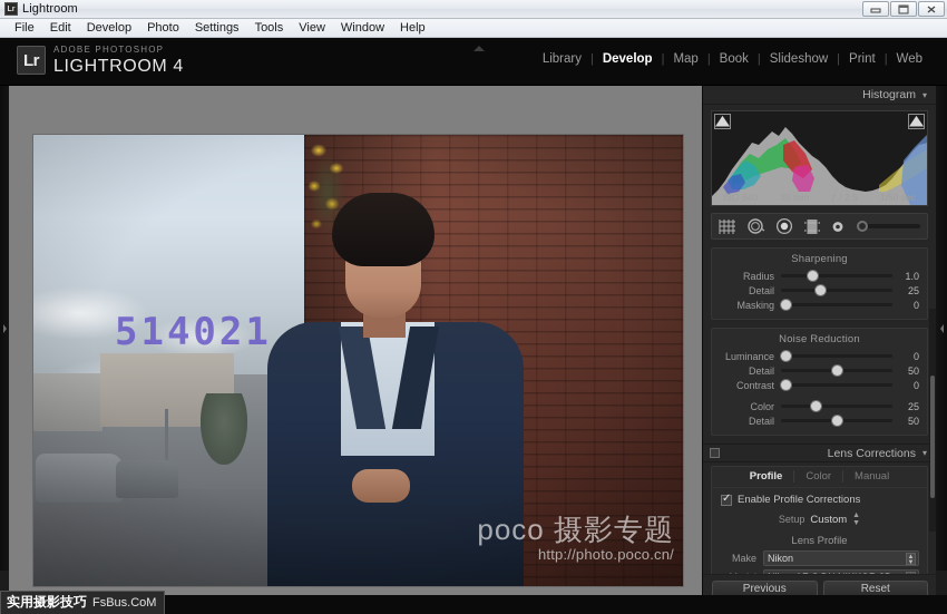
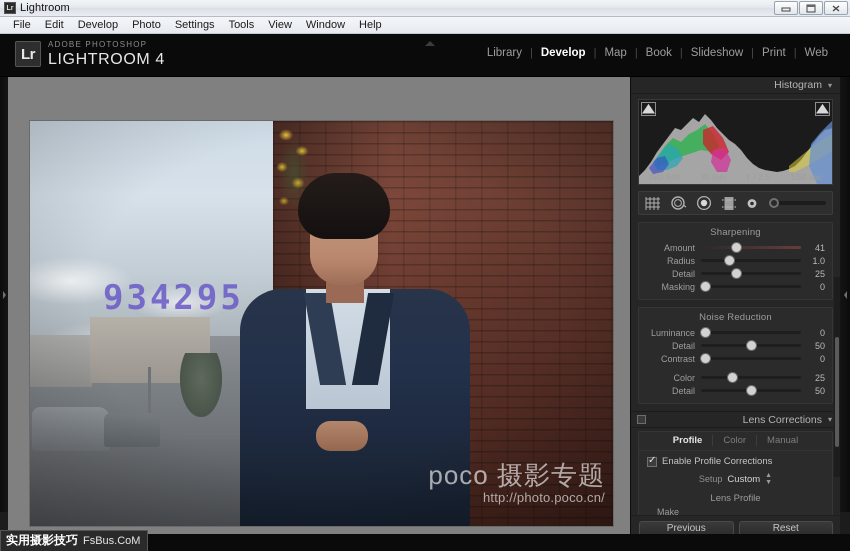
  Lightroom
  File
  Edit
  Develop
  Photo
  Settings
  Tools
  View
  Window
  Help
  Lr
  ADOBE PHOTOSHOP
  LIGHTROOM 4
  Library
  |
  Develop
  |
  Map
  |
  Book
  |
  Slideshow
  |
  Print
  |
  Web
- 514021
+ 934295
  poco 摄影专题
  http://photo.poco.cn/
  Histogram
  ▾
  ISO 640
  1/50 sec
  Sharpening
+ Amount
+ 41
  Radius
  1.0
  Detail
  25
  Masking
  0
  Noise Reduction
  Luminance
  0
  Detail
  50
  Contrast
  0
  Color
  25
  Detail
  50
  Lens Corrections
  ▾
  Profile
  Color
  Manual
  Enable Profile Corrections
  Setup
  Custom
  Lens Profile
  Make
- Nikon
  Previous
  Reset
  实用摄影技巧
  FsBus.CoM
